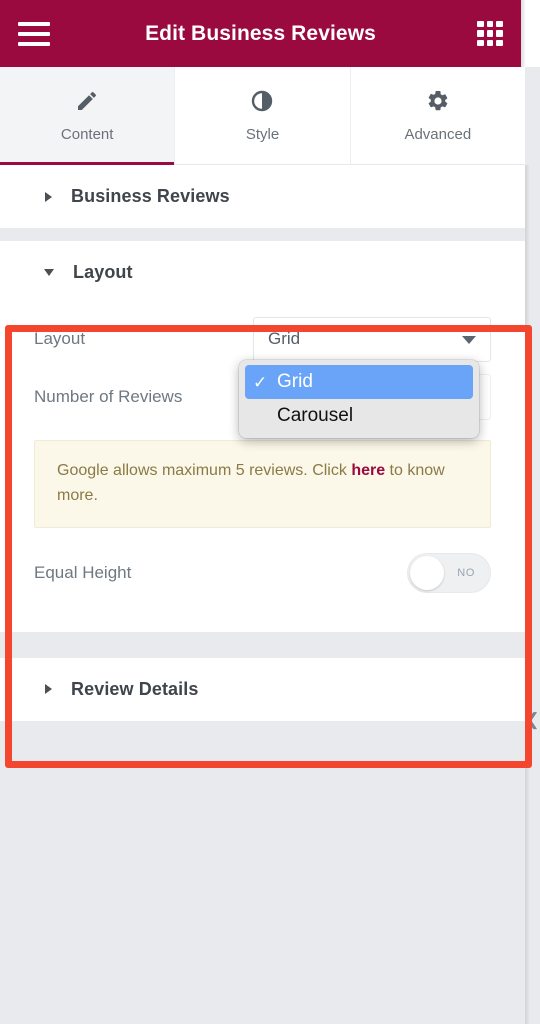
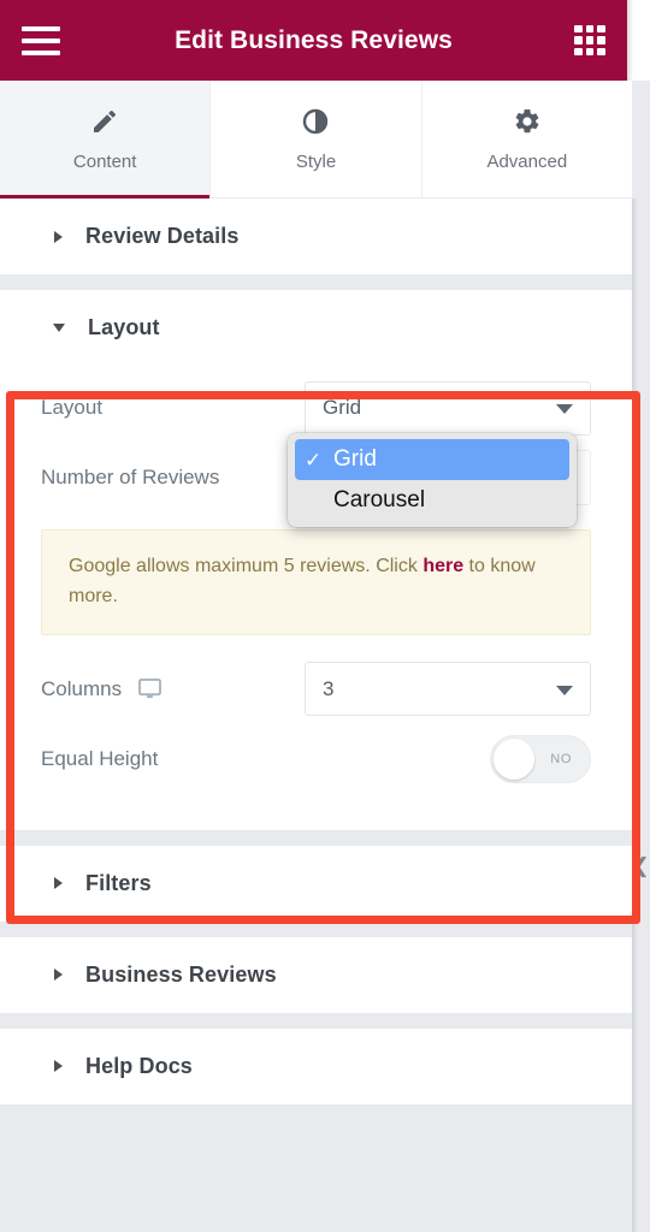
  Edit Business Reviews
  Content
  Style
  Advanced
- Business Reviews
+ Review Details
  Layout
  Layout
  Grid
  Number of Reviews
  Google allows maximum 5 reviews. Click here to know more.
+ Columns
+ 3
  Equal Height
  NO
+ Filters
- Review Details
+ Business Reviews
+ Help Docs
  ❮
  ✓
  Grid
  Carousel
